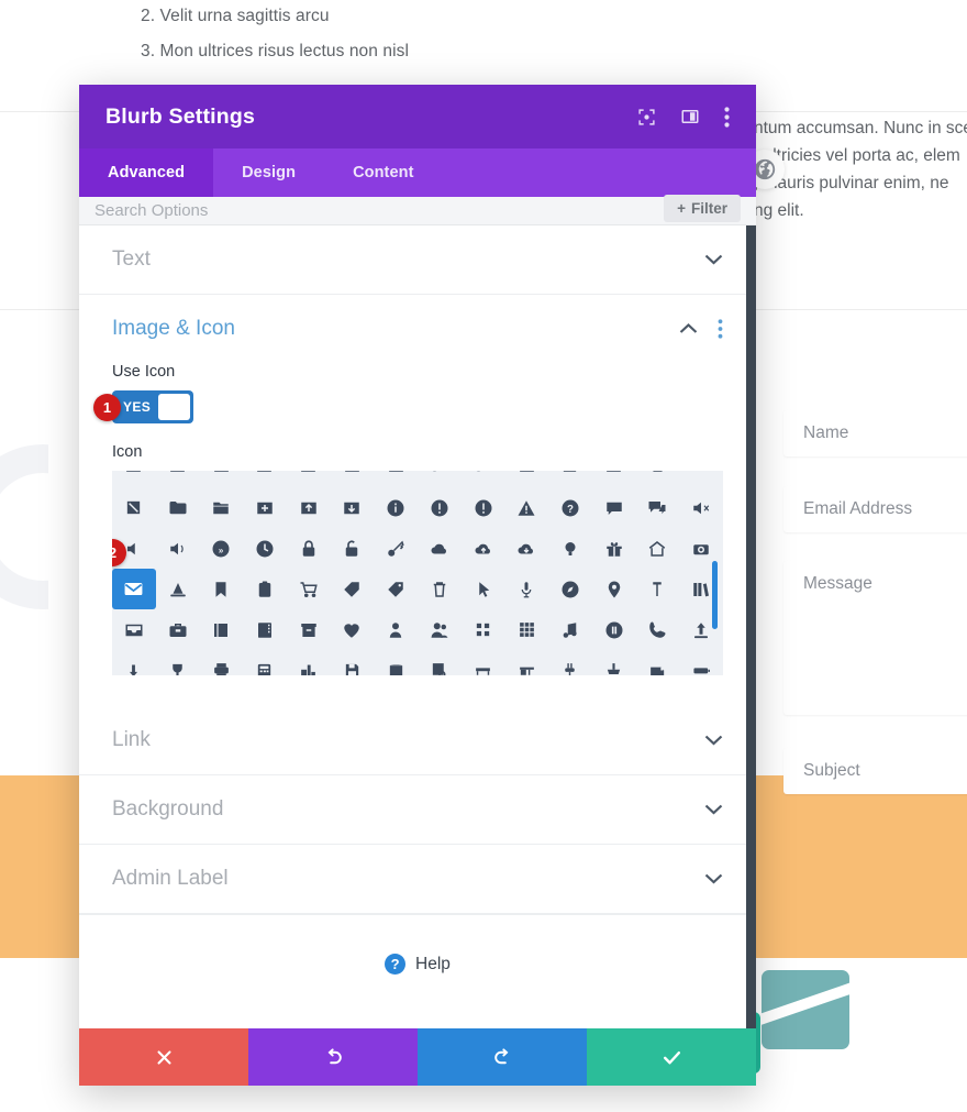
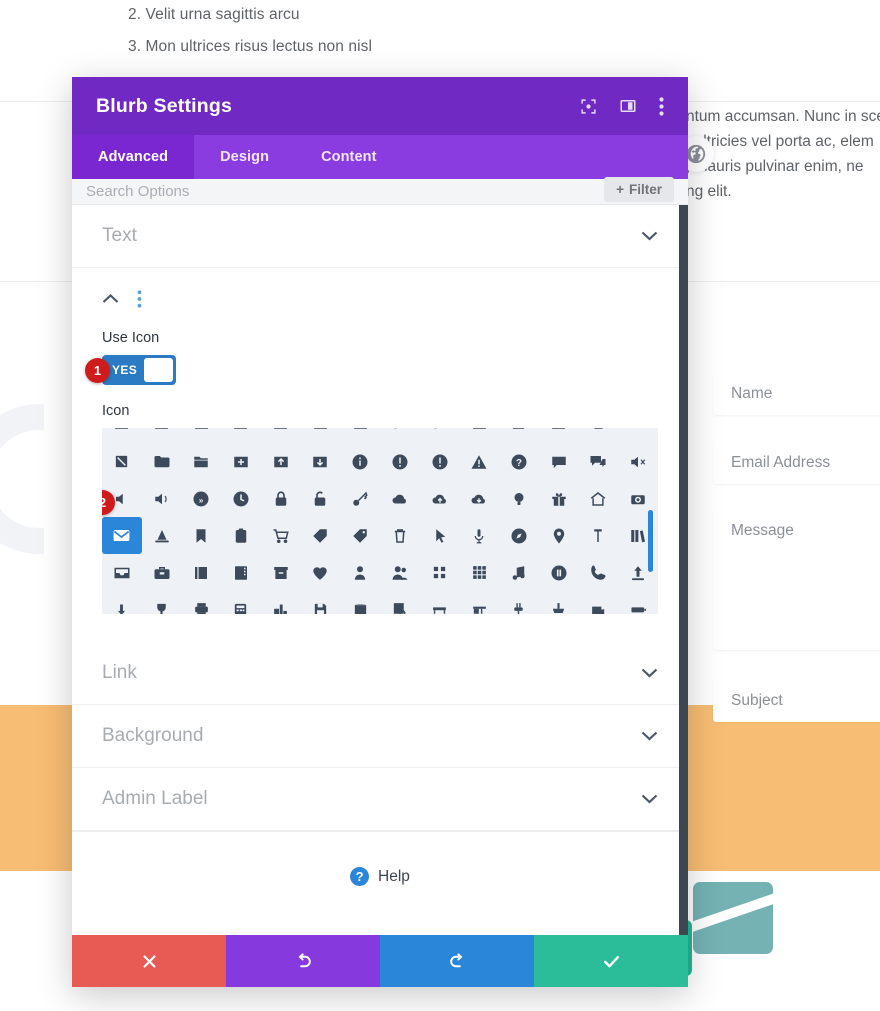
  2. Velit urna sagittis arcu
  3. Mon ultrices risus lectus non nisl
  ntum accumsan. Nunc in sc
  ricies vel porta ac, elem
  auris pulvinar enim, ne
  ng elit.
  Name
  Email Address
  Message
  Subject
  Blurb Settings
  Advanced
  Design
  Content
  Search Options
  +
  Filter
  Text
- Image & Icon
  Use Icon
  1
  YES
  Icon
  2
  ?
  »
  Link
  Background
  Admin Label
  ?
  Help
